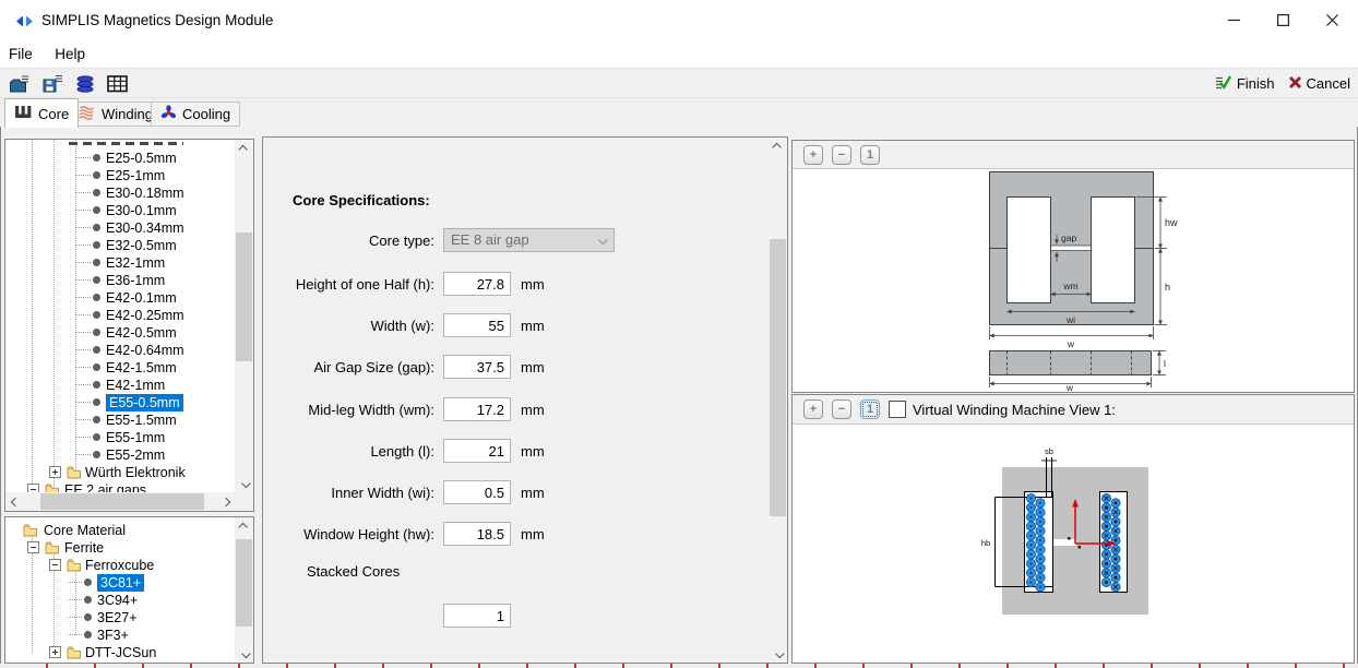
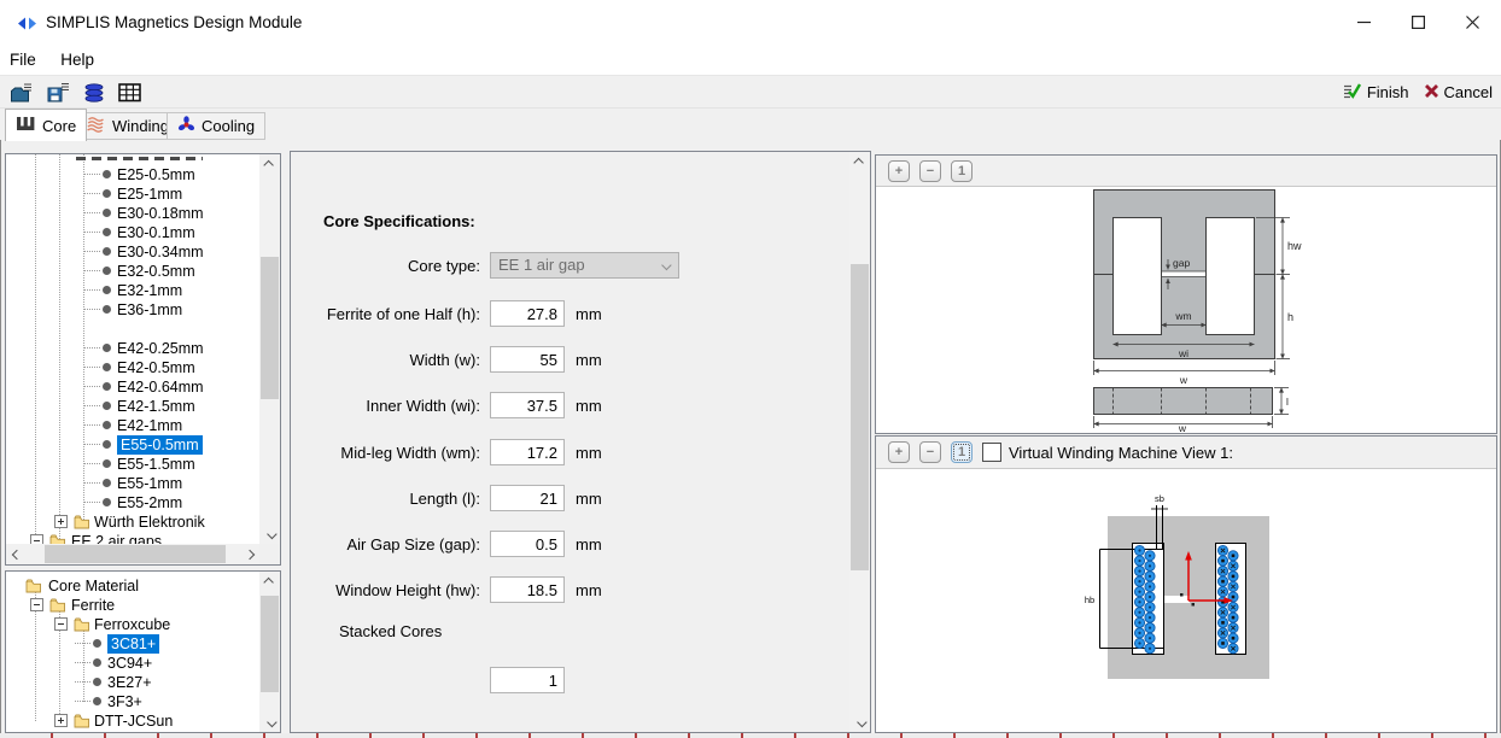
  SIMPLIS Magnetics Design Module
  File Help
  Finish
  Cancel
  Core
  Winding
  Cooling
  E25-0.5mm
  E25-1mm
  E30-0.18mm
  E30-0.1mm
  E30-0.34mm
  E32-0.5mm
  E32-1mm
  E36-1mm
- E42-0.1mm
  E42-0.25mm
  E42-0.5mm
  E42-0.64mm
  E42-1.5mm
  E42-1mm
  E55-0.5mm
  E55-1.5mm
  E55-1mm
  E55-2mm
  Würth Elektronik
  EE 2 air gaps
  Core Material
  Ferrite
  Ferroxcube
  3C81+
  3C94+
  3E27+
  3F3+
  DTT-JCSun
  Core Specifications:
  Core type:
- EE 8 air gap
+ EE 1 air gap
- Height of one Half (h):
+ Ferrite of one Half (h):
  27.8
  mm
  Width (w):
  55
  mm
- Air Gap Size (gap):
+ Inner Width (wi):
  37.5
  mm
  Mid-leg Width (wm):
  17.2
  mm
  Length (l):
  21
  mm
- Inner Width (wi):
+ Air Gap Size (gap):
  0.5
  mm
  Window Height (hw):
  18.5
  mm
  Stacked Cores
  1
  +
  −
  1
  gap
  hw
  h
  wm
  wi
  w
  l
  w
  +
  −
  1
  Virtual Winding Machine View 1:
  sb
  hb
